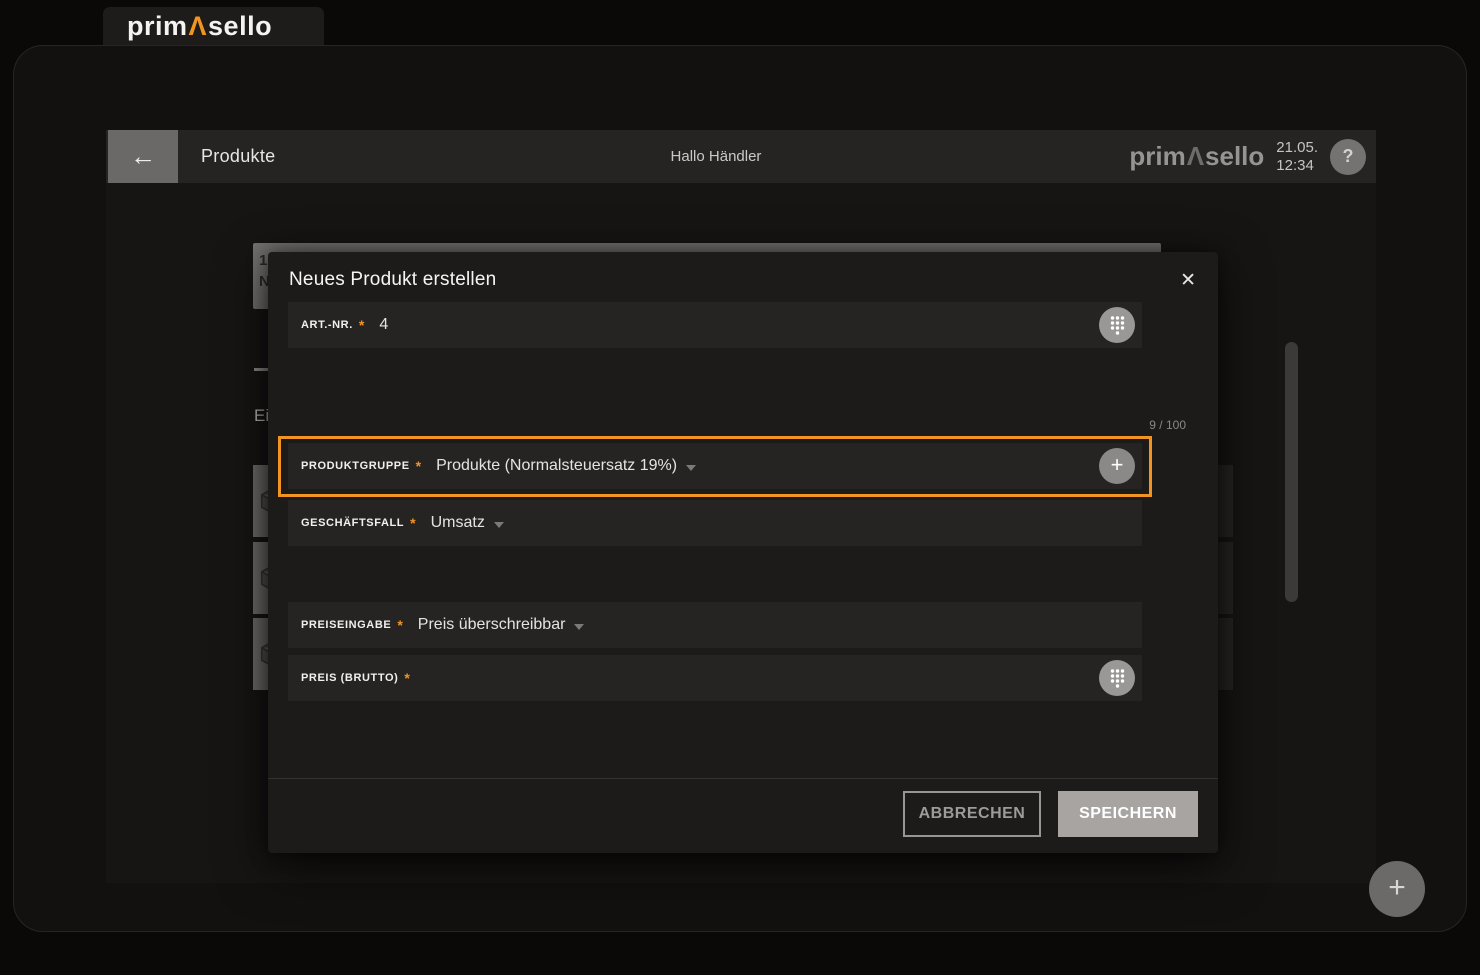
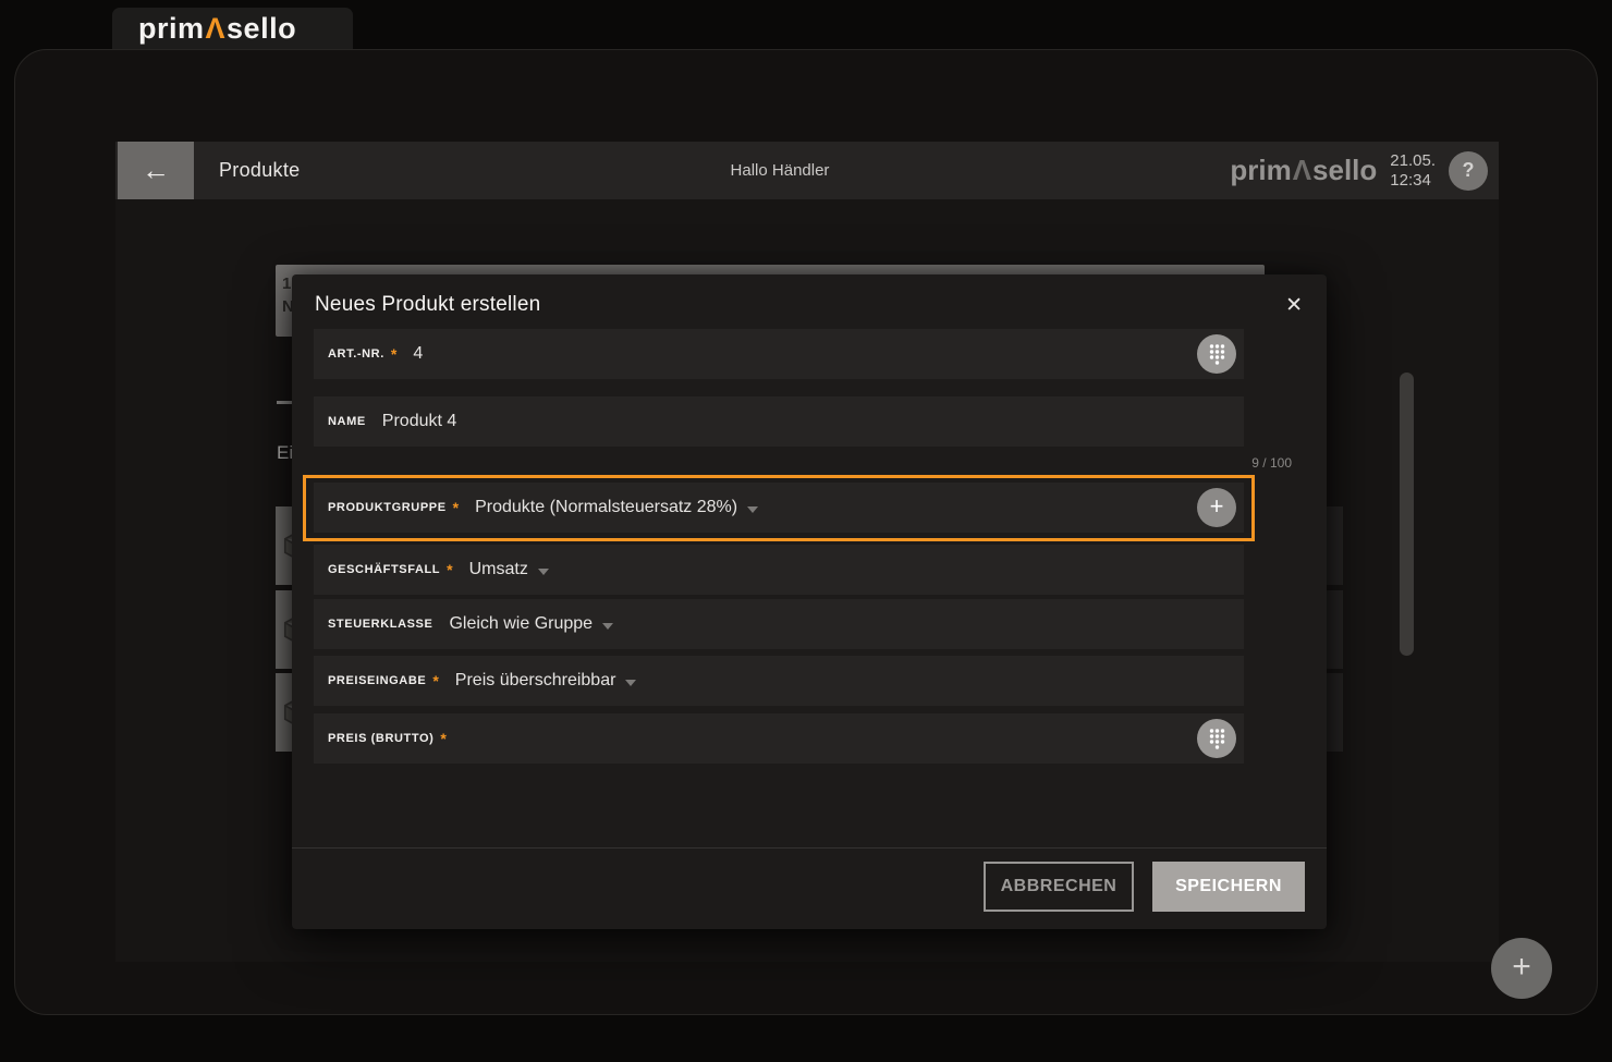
  primΛsello
  Hallo Händler
  ←
  Produkte
  primΛsello
  21.05.
  12:34
  ?
  1
  N
  Neues Produkt erstellen
  ✕
  ART.-NR.
  *
  4
+ NAME
+ Produkt 4
  9 / 100
  PRODUKTGRUPPE
  *
- Produkte (Normalsteuersatz 19%)
+ Produkte (Normalsteuersatz 28%)
  +
  GESCHÄFTSFALL
  *
  Umsatz
+ STEUERKLASSE
+ Gleich wie Gruppe
  PREISEINGABE
  *
  Preis überschreibbar
  PREIS (BRUTTO)
  *
  ABBRECHEN
  SPEICHERN
  +
